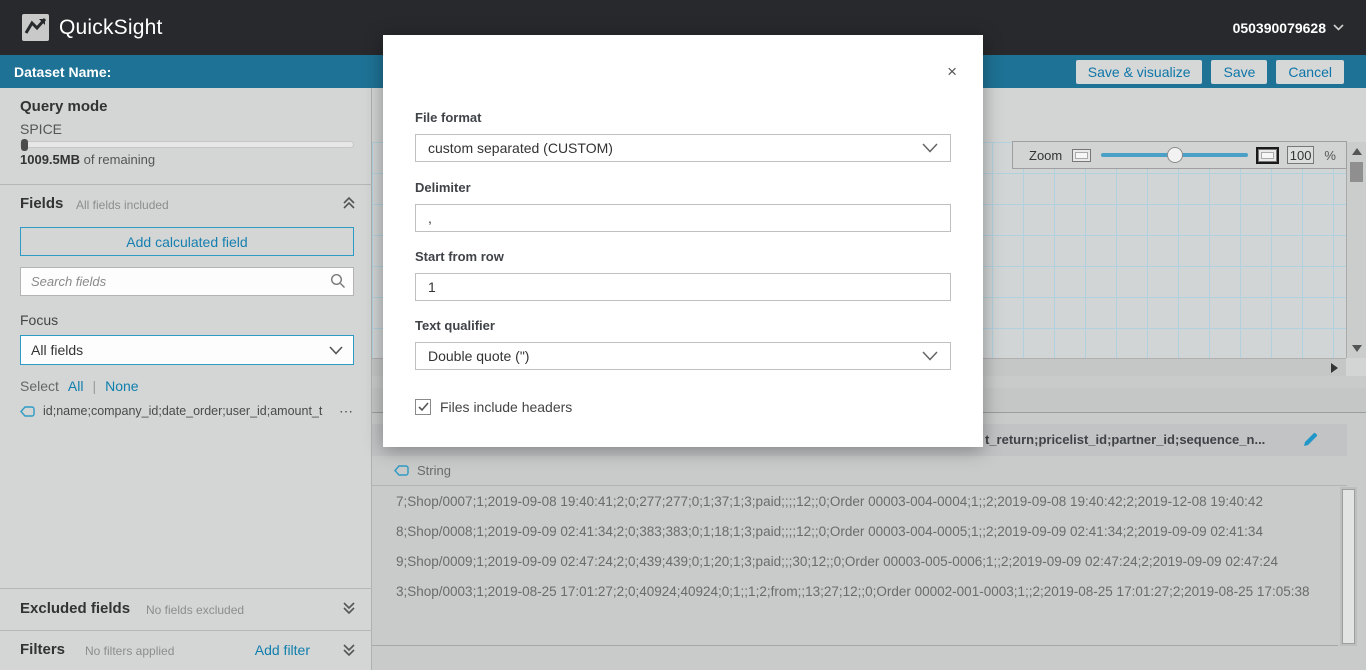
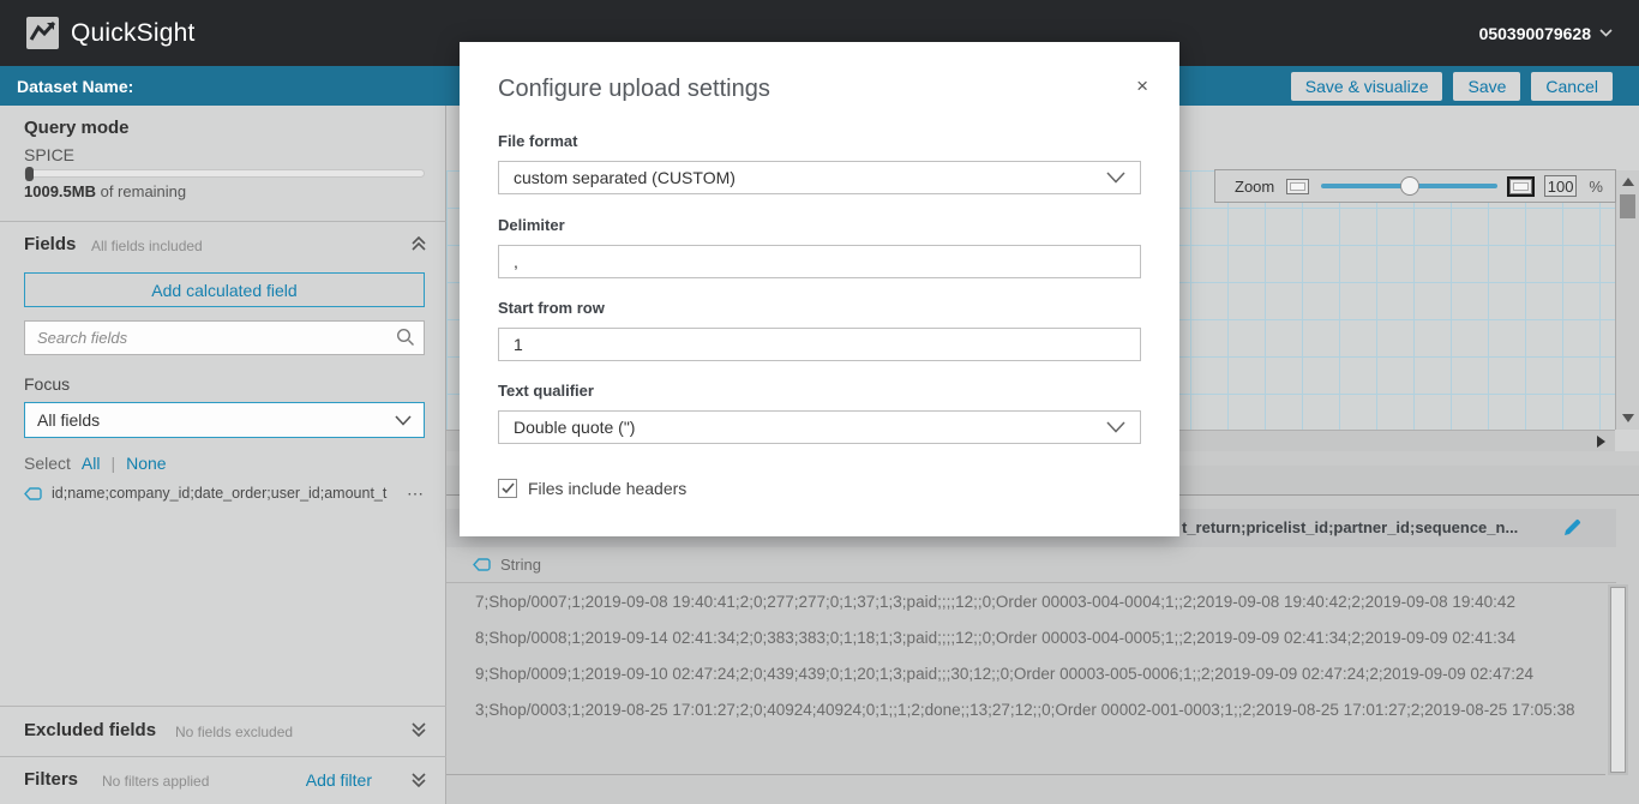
  QuickSight
  050390079628
  Dataset Name:
  Save & visualize
  Save
  Cancel
  Query mode
  SPICE
  1009.5MB of remaining
  Fields
  All fields included
  Add calculated field
  Search fields
  Focus
  All fields
  Select
  All
  |
  None
  id;name;company_id;date_order;user_id;amount_t
  ⋯
  Excluded fields
  No fields excluded
  Filters
  No filters applied
  Add filter
  Zoom
  100
  %
  t_return;pricelist_id;partner_id;sequence_n...
  String
- 7;Shop/0007;1;2019-09-08 19:40:41;2;0;277;277;0;1;37;1;3;paid;;;;12;;0;Order 00003-004-0004;1;;2;2019-09-08 19:40:42;2;2019-12-08 19:40:42
+ 7;Shop/0007;1;2019-09-08 19:40:41;2;0;277;277;0;1;37;1;3;paid;;;;12;;0;Order 00003-004-0004;1;;2;2019-09-08 19:40:42;2;2019-09-08 19:40:42
- 8;Shop/0008;1;2019-09-09 02:41:34;2;0;383;383;0;1;18;1;3;paid;;;;12;;0;Order 00003-004-0005;1;;2;2019-09-09 02:41:34;2;2019-09-09 02:41:34
+ 8;Shop/0008;1;2019-09-14 02:41:34;2;0;383;383;0;1;18;1;3;paid;;;;12;;0;Order 00003-004-0005;1;;2;2019-09-09 02:41:34;2;2019-09-09 02:41:34
- 9;Shop/0009;1;2019-09-09 02:47:24;2;0;439;439;0;1;20;1;3;paid;;;30;12;;0;Order 00003-005-0006;1;;2;2019-09-09 02:47:24;2;2019-09-09 02:47:24
+ 9;Shop/0009;1;2019-09-10 02:47:24;2;0;439;439;0;1;20;1;3;paid;;;30;12;;0;Order 00003-005-0006;1;;2;2019-09-09 02:47:24;2;2019-09-09 02:47:24
- 3;Shop/0003;1;2019-08-25 17:01:27;2;0;40924;40924;0;1;;1;2;from;;13;27;12;;0;Order 00002-001-0003;1;;2;2019-08-25 17:01:27;2;2019-08-25 17:05:38
+ 3;Shop/0003;1;2019-08-25 17:01:27;2;0;40924;40924;0;1;;1;2;done;;13;27;12;;0;Order 00002-001-0003;1;;2;2019-08-25 17:01:27;2;2019-08-25 17:05:38
+ Configure upload settings
  ×
  File format
  custom separated (CUSTOM)
  Delimiter
  ,
  Start from row
  1
  Text qualifier
  Double quote (")
  Files include headers
